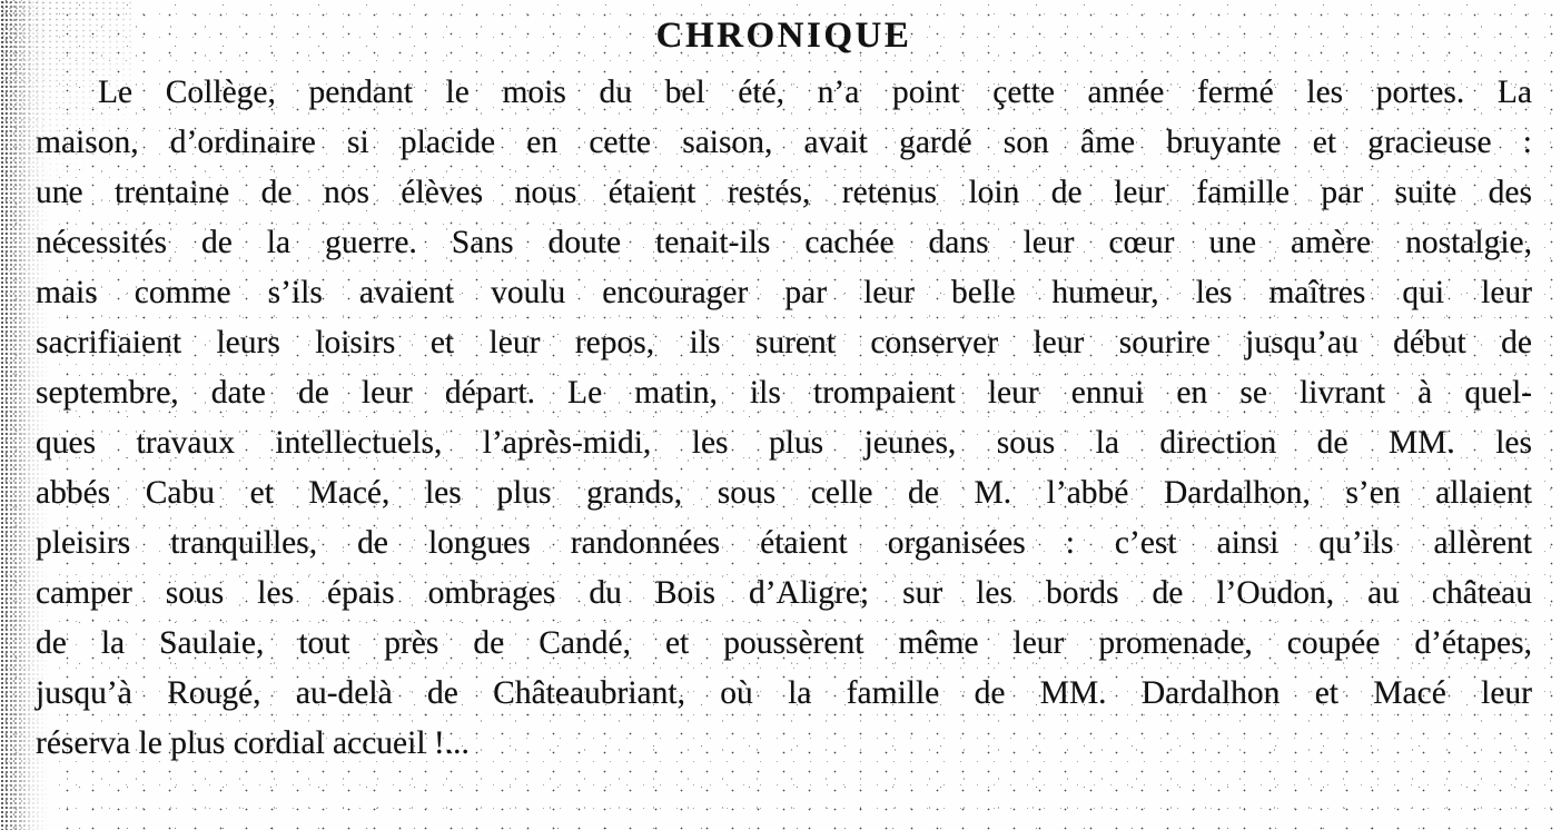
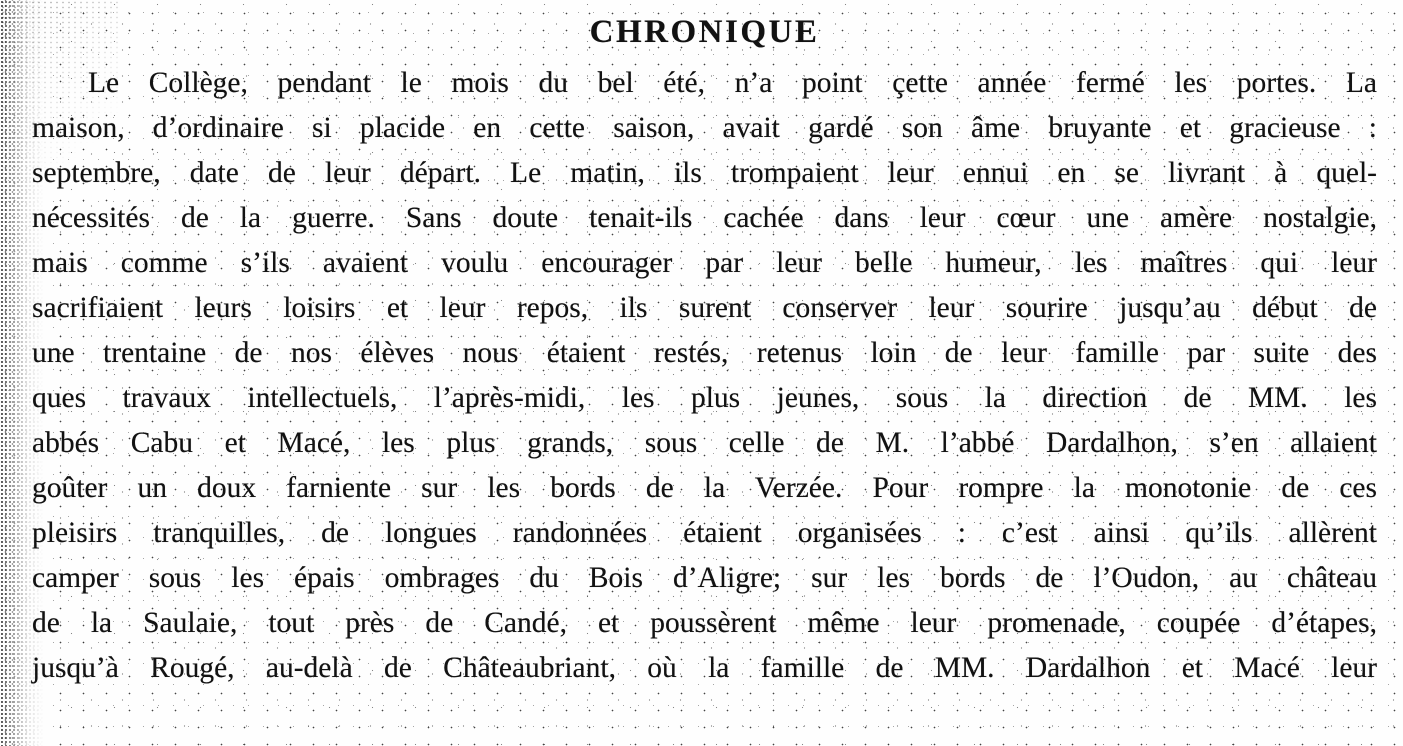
  CHRONIQUE
  Le Collège, pendant le mois du bel été, n’a point çette année fermé les portes. La
  maison, d’ordinaire si placide en cette saison, avait gardé son âme bruyante et gracieuse :
- une trentaine de nos élèves nous étaient restés, retenus loin de leur famille par suite des
+ septembre, date de leur départ. Le matin, ils trompaient leur ennui en se livrant à quel-
  nécessités de la guerre. Sans doute tenait-ils cachée dans leur cœur une amère nostalgie,
  mais comme s’ils avaient voulu encourager par leur belle humeur, les maîtres qui leur
  sacrifiaient leurs loisirs et leur repos, ils surent conserver leur sourire jusqu’au début de
- septembre, date de leur départ. Le matin, ils trompaient leur ennui en se livrant à quel-
+ une trentaine de nos élèves nous étaient restés, retenus loin de leur famille par suite des
  ques travaux intellectuels, l’après-midi, les plus jeunes, sous la direction de MM. les
  abbés Cabu et Macé, les plus grands, sous celle de M. l’abbé Dardalhon, s’en allaient
+ goûter un doux farniente sur les bords de la Verzée. Pour rompre la monotonie de ces
  pleisirs tranquilles, de longues randonnées étaient organisées : c’est ainsi qu’ils allèrent
  camper sous les épais ombrages du Bois d’Aligre; sur les bords de l’Oudon, au château
  de la Saulaie, tout près de Candé, et poussèrent même leur promenade, coupée d’étapes,
  jusqu’à Rougé, au-delà de Châteaubriant, où la famille de MM. Dardalhon et Macé leur
- réserva le plus cordial accueil !...
